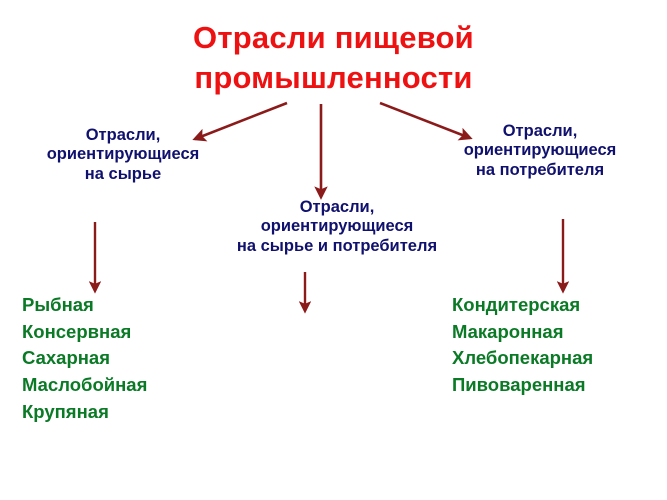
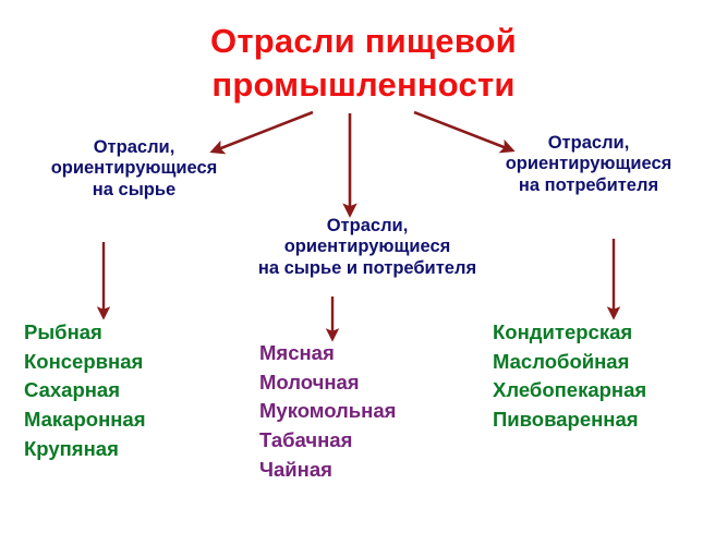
  Отрасли пищевой
  промышленности
  Отрасли,
  ориентирующиеся
  на сырье
  Отрасли,
  ориентирующиеся
  на сырье и потребителя
  Отрасли,
  ориентирующиеся
  на потребителя
  Рыбная
  Консервная
  Сахарная
- Маслобойная
+ Макаронная
  Крупяная
+ Мясная
+ Молочная
+ Мукомольная
+ Табачная
+ Чайная
  Кондитерская
- Макаронная
+ Маслобойная
  Хлебопекарная
  Пивоваренная
